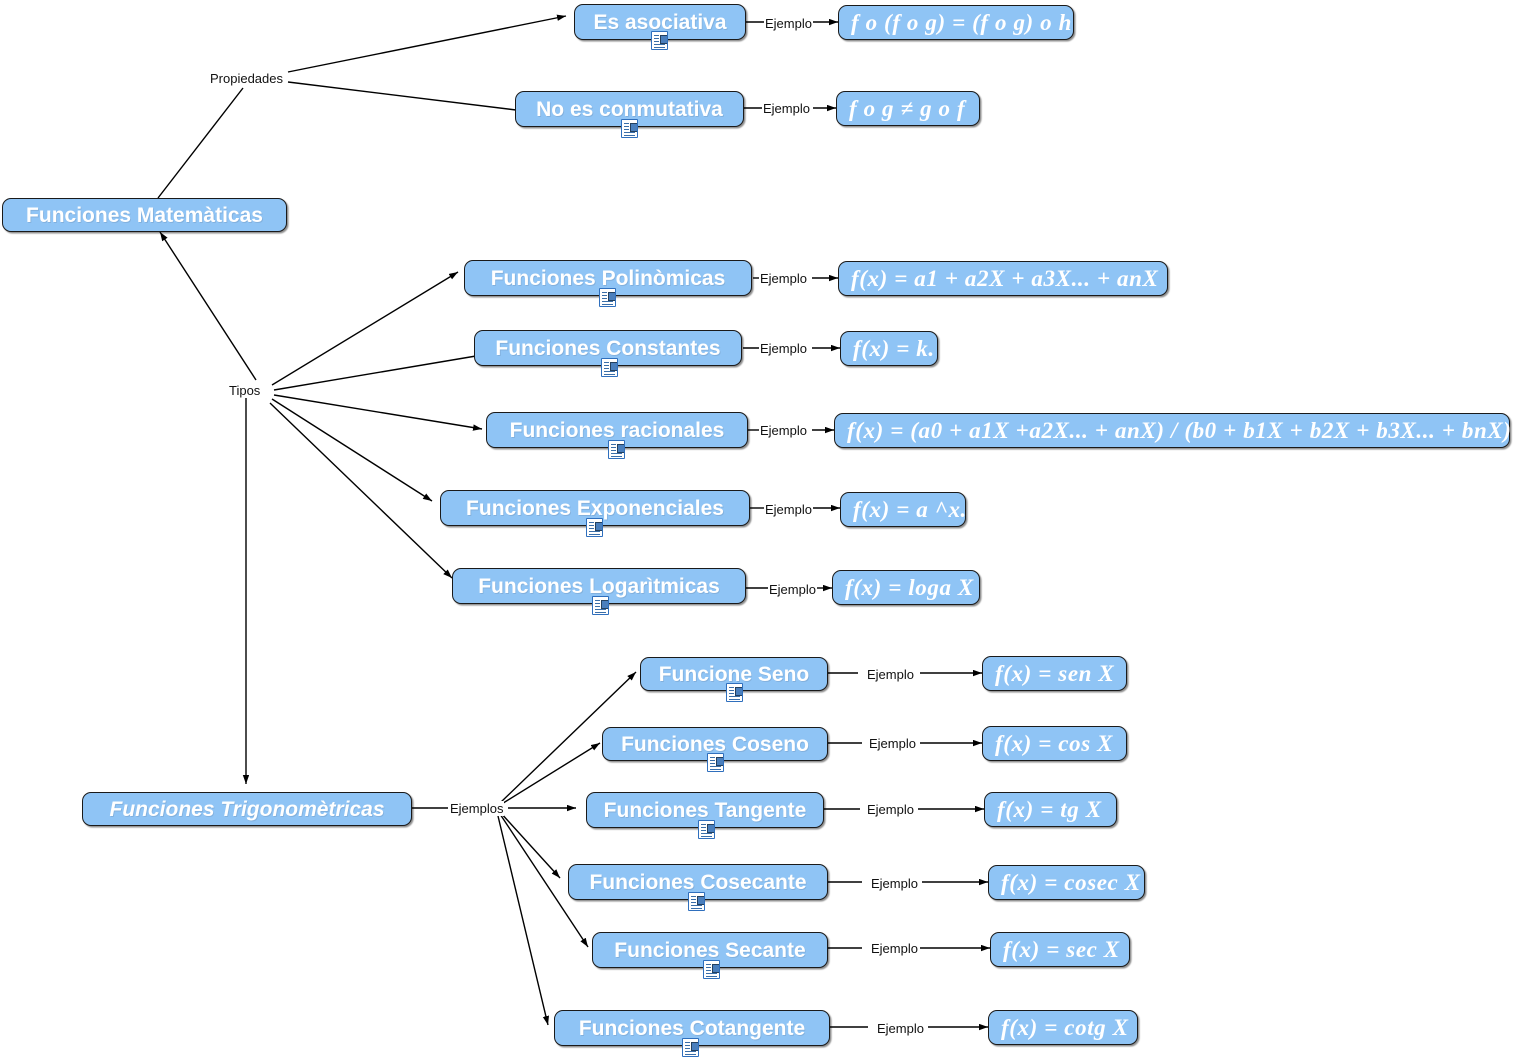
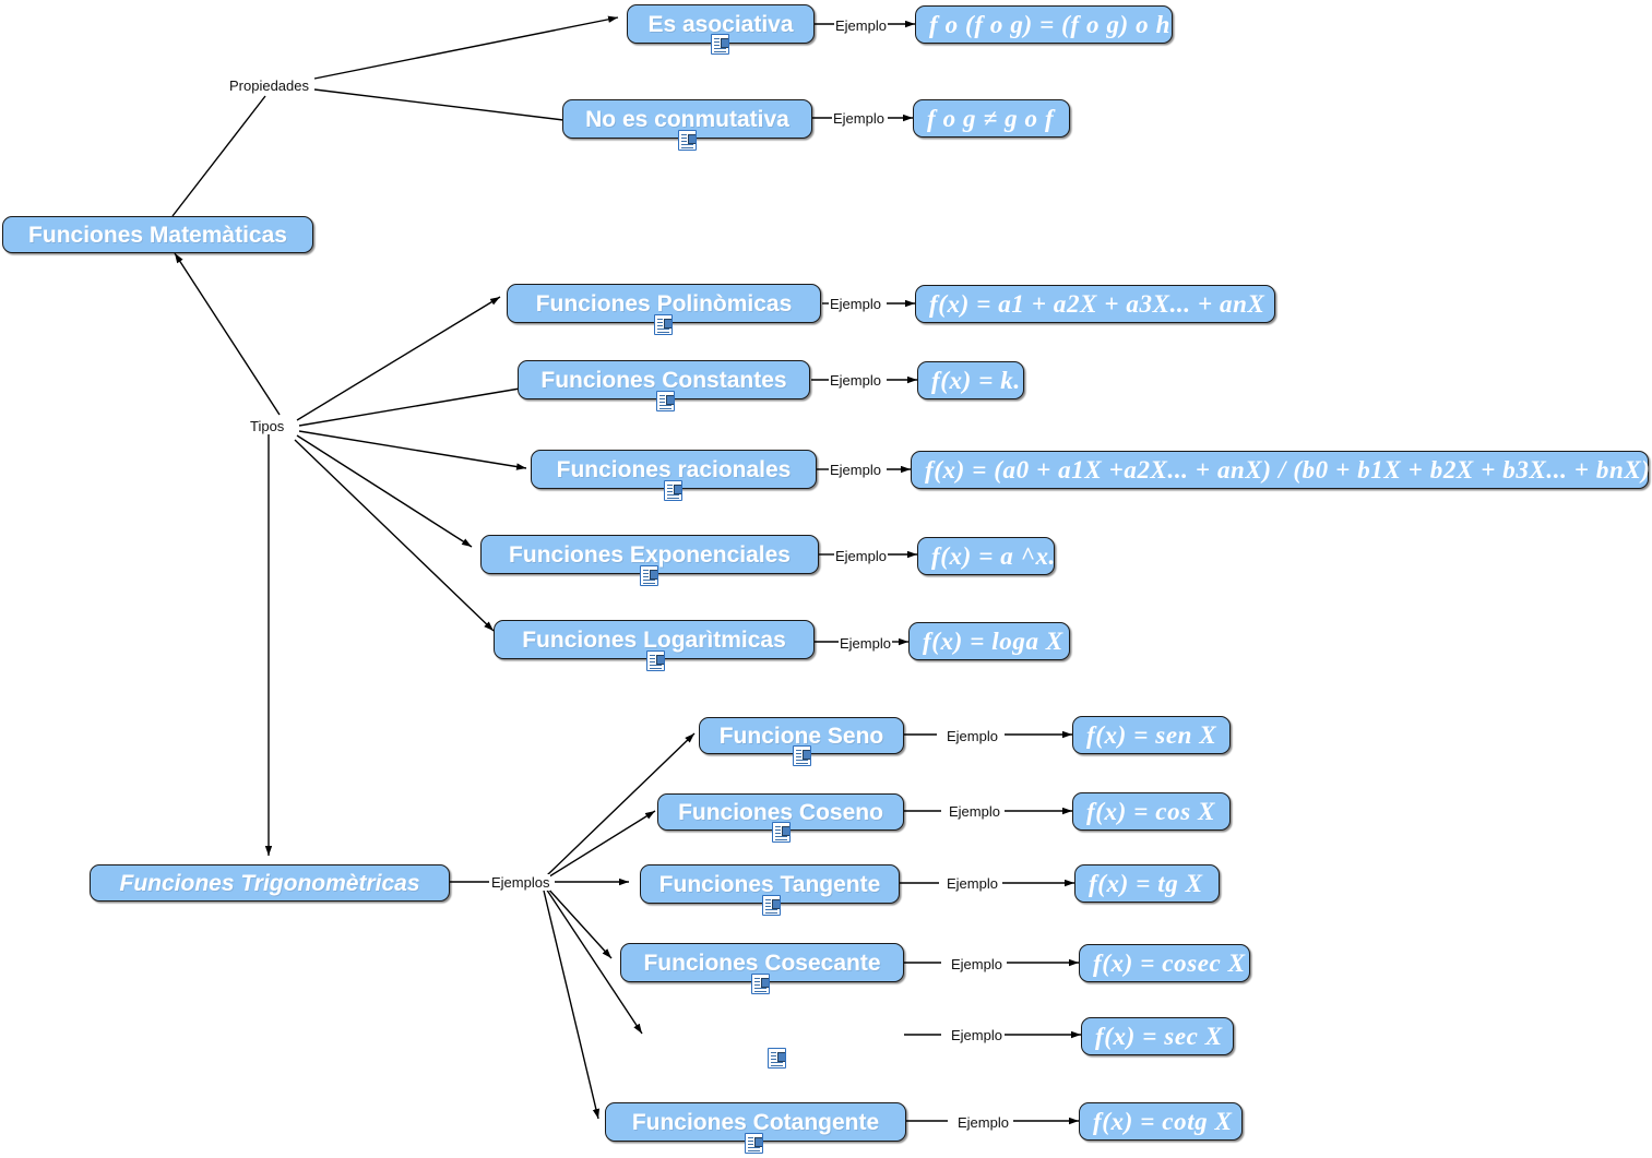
  Propiedades
  Tipos
  Ejemplos
  Ejemplo
  Ejemplo
  Ejemplo
  Ejemplo
  Ejemplo
  Ejemplo
  Ejemplo
  Ejemplo
  Ejemplo
  Ejemplo
  Ejemplo
  Ejemplo
  Ejemplo
  Funciones Matemàticas
  Es asociativa
  f o (f o g) = (f o g) o h
  No es conmutativa
  f o g ≠ g o f
  Funciones Polinòmicas
  f(x) = a1 + a2X + a3X... + anX
  Funciones Constantes
  f(x) = k.
  Funciones racionales
  f(x) = (a0 + a1X +a2X... + anX) / (b0 + b1X + b2X + b3X... + bnX)
  Funciones Exponenciales
  f(x) = a ^x.
  Funciones Logarìtmicas
  f(x) = loga X
  Funciones Trigonomètricas
  Funcione Seno
  f(x) = sen X
  Funciones Coseno
  f(x) = cos X
  Funciones Tangente
  f(x) = tg X
  Funciones Cosecante
  f(x) = cosec X
- Funciones Secante
  f(x) = sec X
  Funciones Cotangente
  f(x) = cotg X
